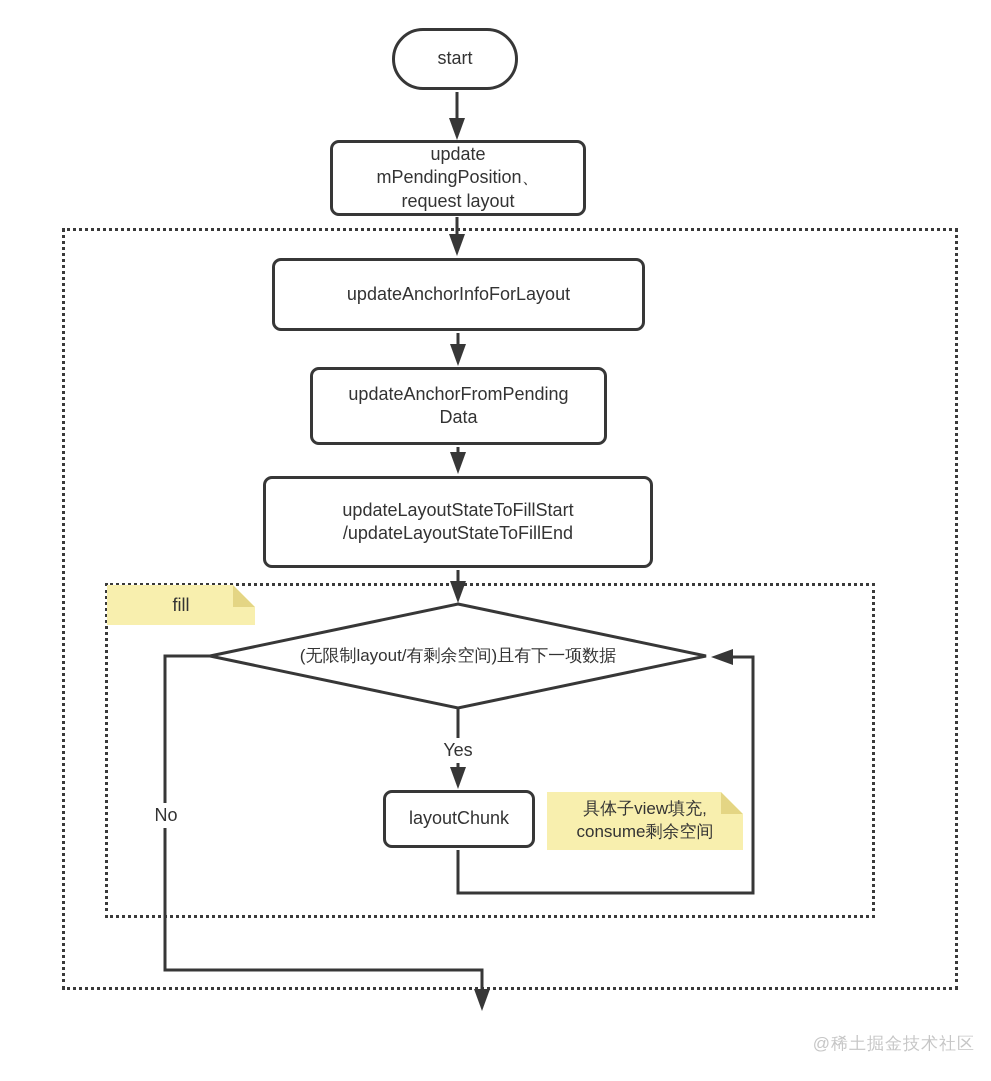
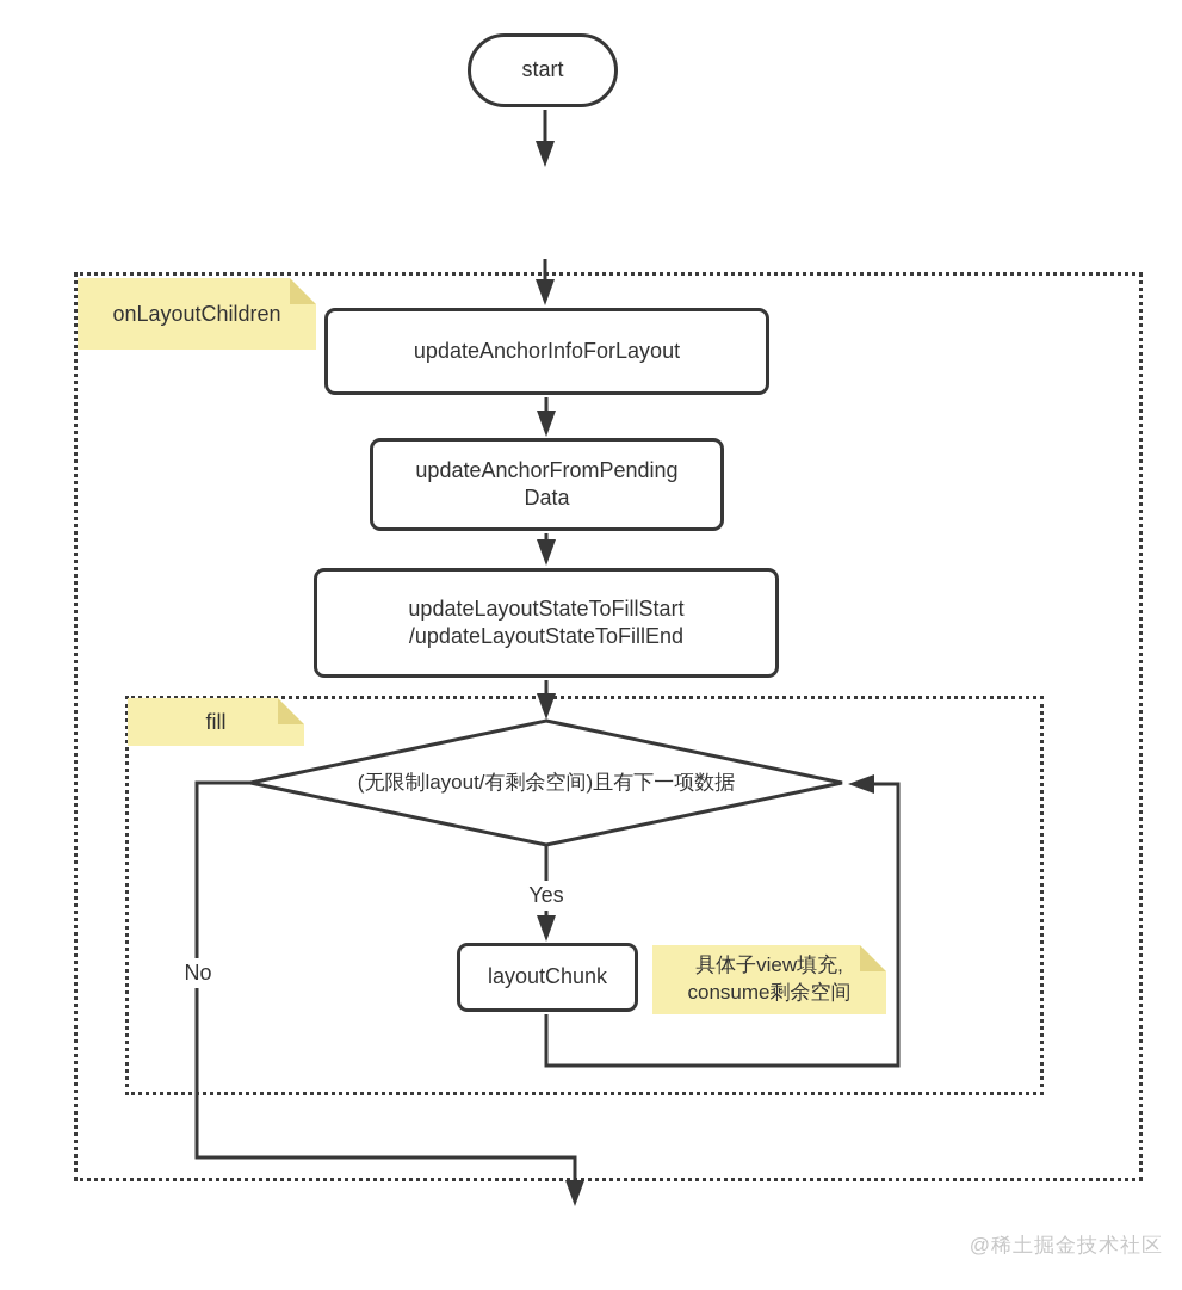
+ onLayoutChildren
  fill
  具体子view填充,
  consume剩余空间
  start
- update
- mPendingPosition、
- request layout
  updateAnchorInfoForLayout
  updateAnchorFromPending
  Data
  updateLayoutStateToFillStart
  /updateLayoutStateToFillEnd
  (无限制layout/有剩余空间)且有下一项数据
  layoutChunk
  Yes
  No
  @稀土掘金技术社区
